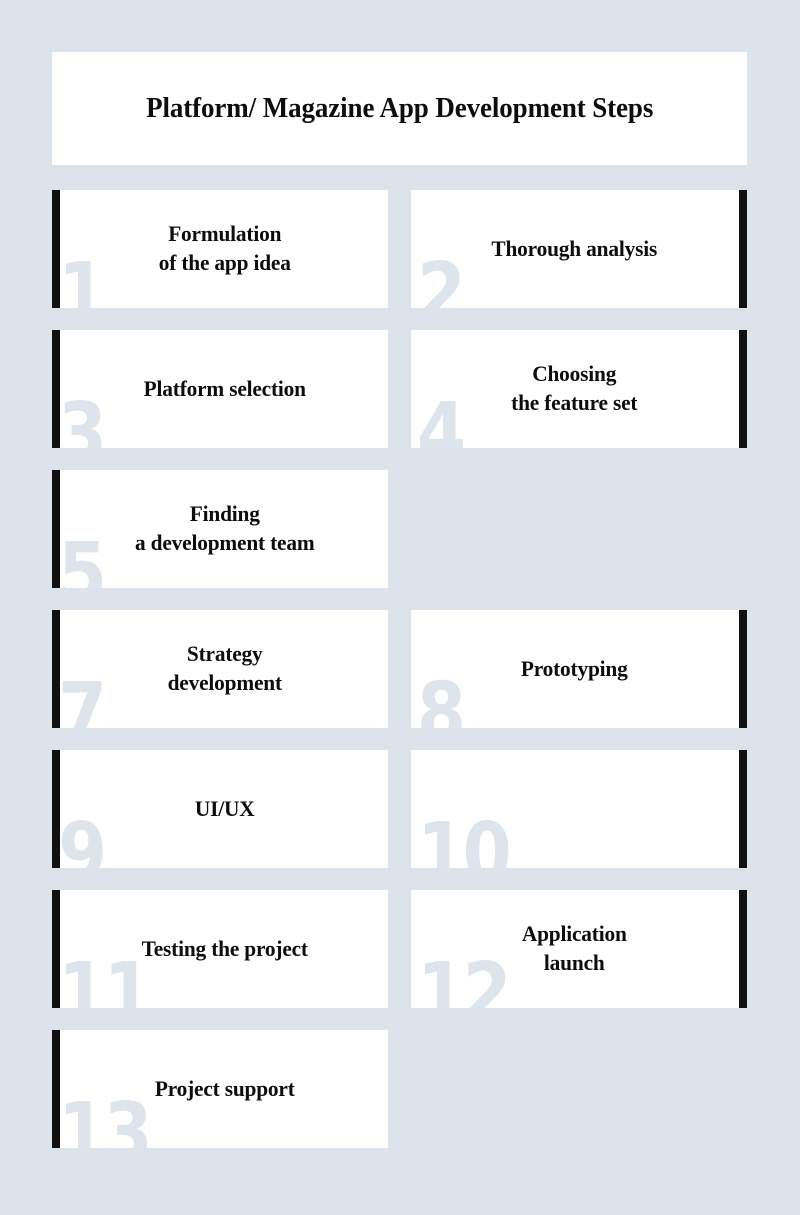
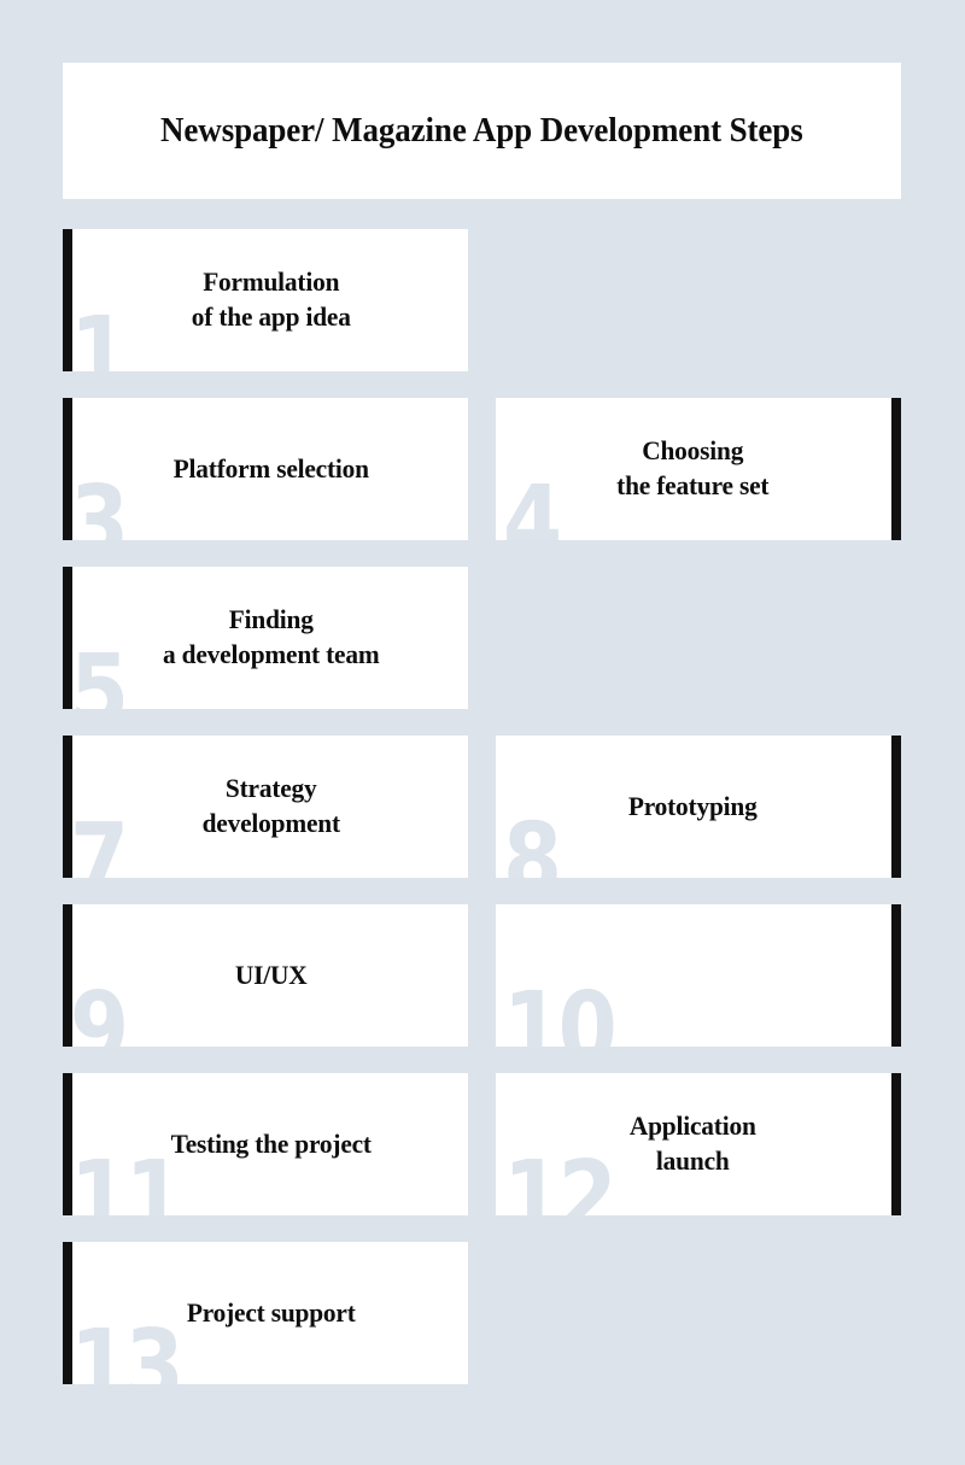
- Platform/ Magazine App Development Steps
+ Newspaper/ Magazine App Development Steps
  1
  Formulation
  of the app idea
- 2
- Thorough analysis
  3
  Platform selection
  4
  Choosing
  the feature set
  5
  Finding
  a development team
  7
  Strategy
  development
  8
  Prototyping
  9
  UI/UX
  10
  11
  Testing the project
  12
  Application
  launch
  13
  Project support
